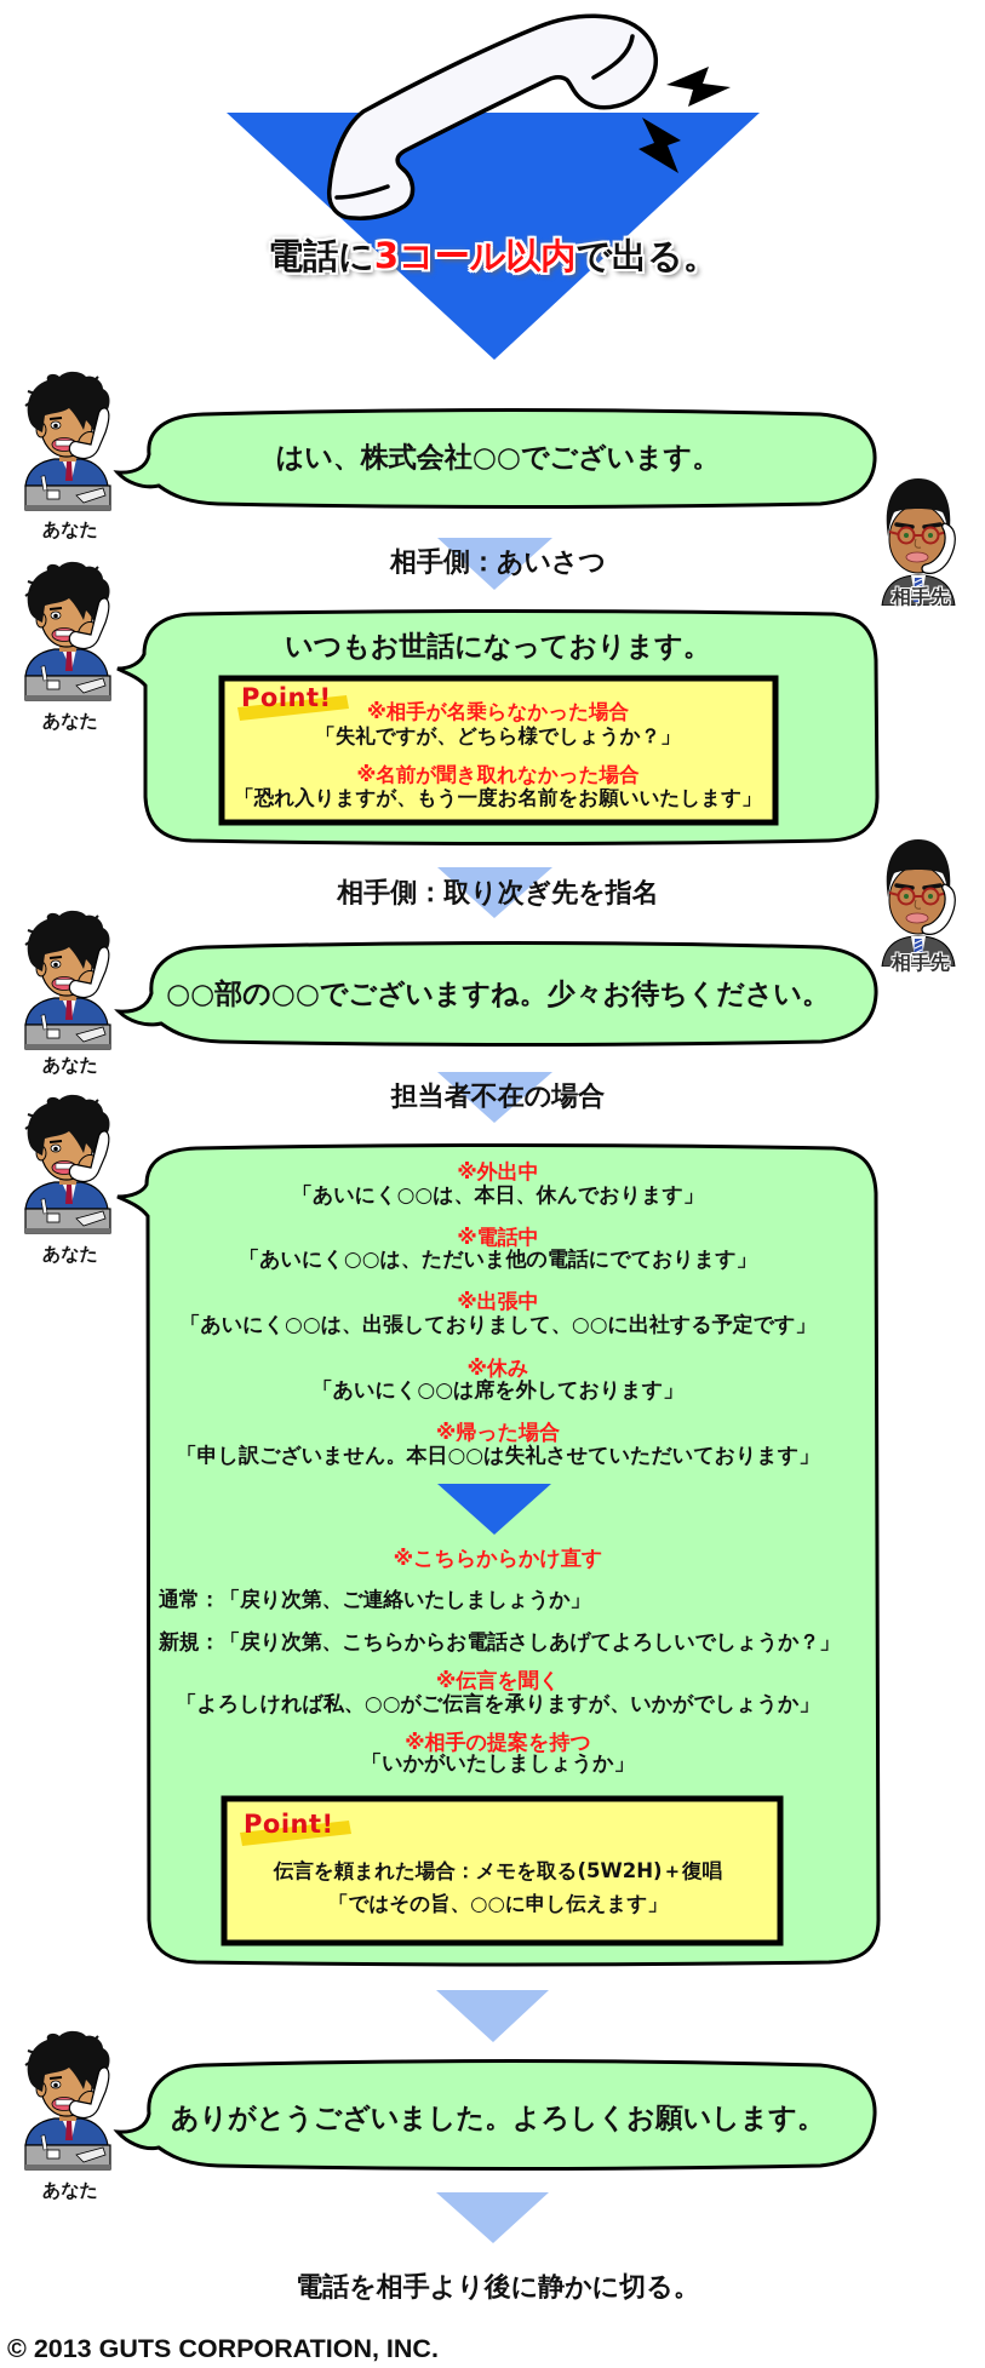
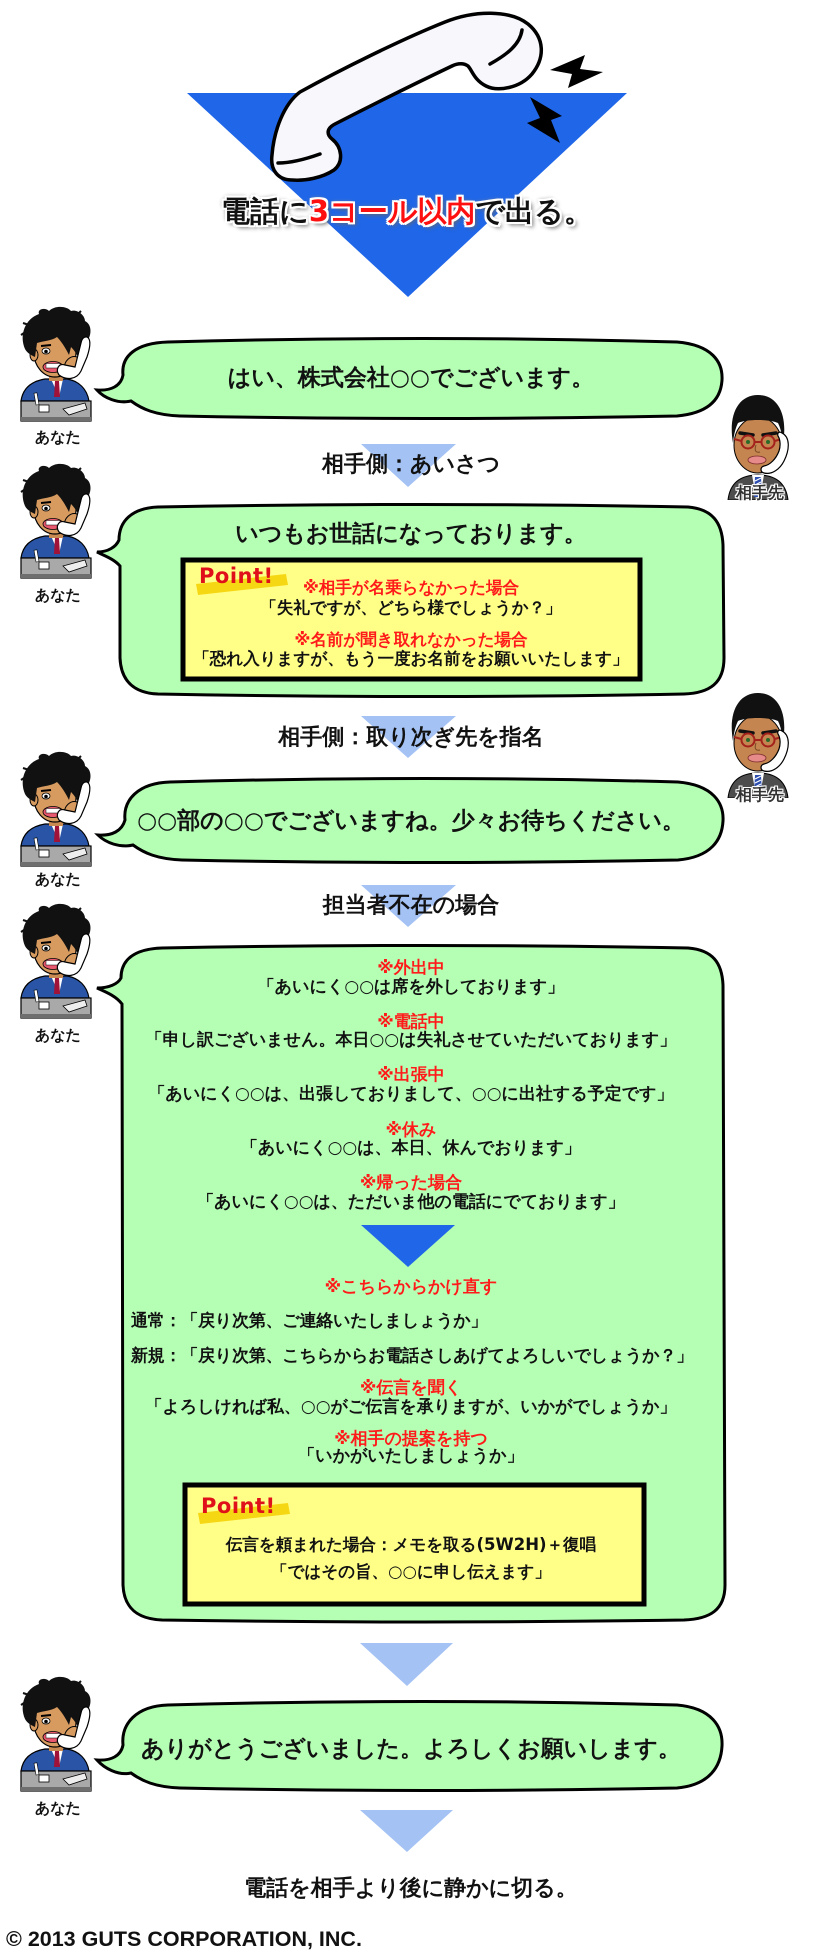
  電話に3コール以内で出る。
  あなた
  相手先
  あなた
  相手先
  あなた
  あなた
  あなた
  はい、株式会社○○でございます。
  相手側：あいさつ
  いつもお世話になっております。
  Point!
  ※相手が名乗らなかった場合
  「失礼ですが、どちら様でしょうか？」
  ※名前が聞き取れなかった場合
  「恐れ入りますが、もう一度お名前をお願いいたします」
  相手側：取り次ぎ先を指名
  ○○部の○○でございますね。少々お待ちください。
  担当者不在の場合
  ※外出中
- 「あいにく○○は、本日、休んでおります」
+ 「あいにく○○は席を外しております」
  ※電話中
- 「あいにく○○は、ただいま他の電話にでております」
+ 「申し訳ございません。本日○○は失礼させていただいております」
  ※出張中
  「あいにく○○は、出張しておりまして、○○に出社する予定です」
  ※休み
- 「あいにく○○は席を外しております」
+ 「あいにく○○は、本日、休んでおります」
  ※帰った場合
- 「申し訳ございません。本日○○は失礼させていただいております」
+ 「あいにく○○は、ただいま他の電話にでております」
  ※こちらからかけ直す
  通常：「戻り次第、ご連絡いたしましょうか」
  新規：「戻り次第、こちらからお電話さしあげてよろしいでしょうか？」
  ※伝言を聞く
  「よろしければ私、○○がご伝言を承りますが、いかがでしょうか」
  ※相手の提案を持つ
  「いかがいたしましょうか」
  Point!
  伝言を頼まれた場合：メモを取る(5W2H)＋復唱
  「ではその旨、○○に申し伝えます」
  ありがとうございました。よろしくお願いします。
  電話を相手より後に静かに切る。
  © 2013 GUTS CORPORATION, INC.
